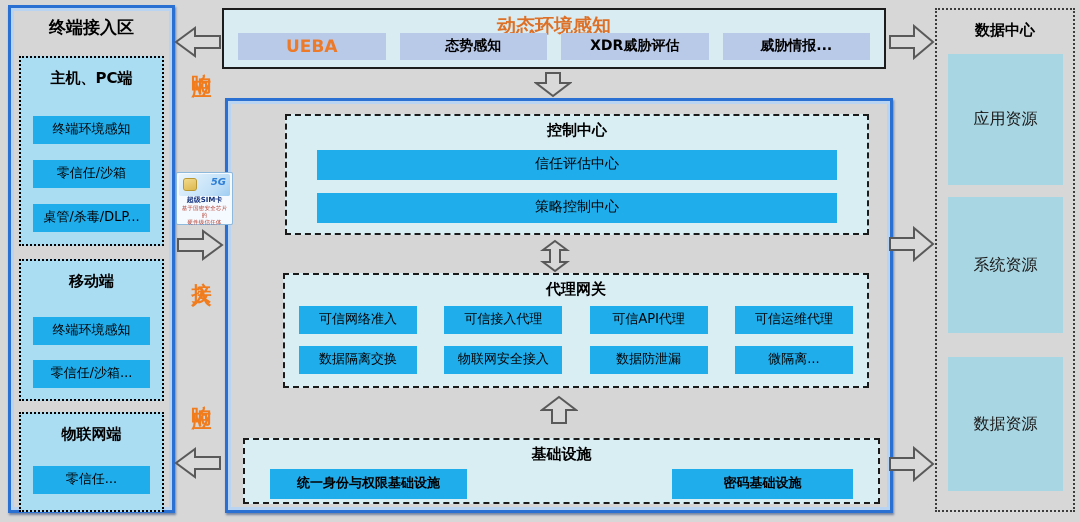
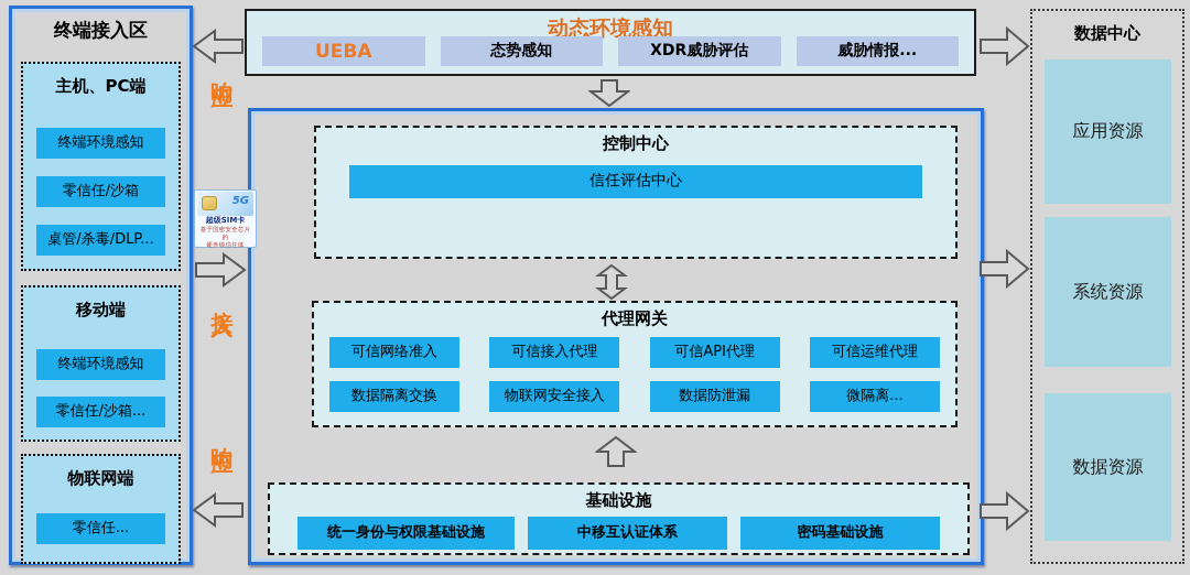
  终端接入区
  主机、PC端
  终端环境感知
  零信任/沙箱
  桌管/杀毒/DLP...
  移动端
  终端环境感知
  零信任/沙箱...
  物联网端
  零信任...
  5G
  超级SIM卡
  动态环境感知
  UEBA
  态势感知
  XDR威胁评估
  威胁情报...
  控制中心
  信任评估中心
- 策略控制中心
  代理网关
  可信网络准入
  可信接入代理
  可信API代理
  可信运维代理
  数据隔离交换
  物联网安全接入
  数据防泄漏
  微隔离...
  基础设施
  统一身份与权限基础设施
+ 中移互认证体系
  密码基础设施
  数据中心
  应用资源
  系统资源
  数据资源
